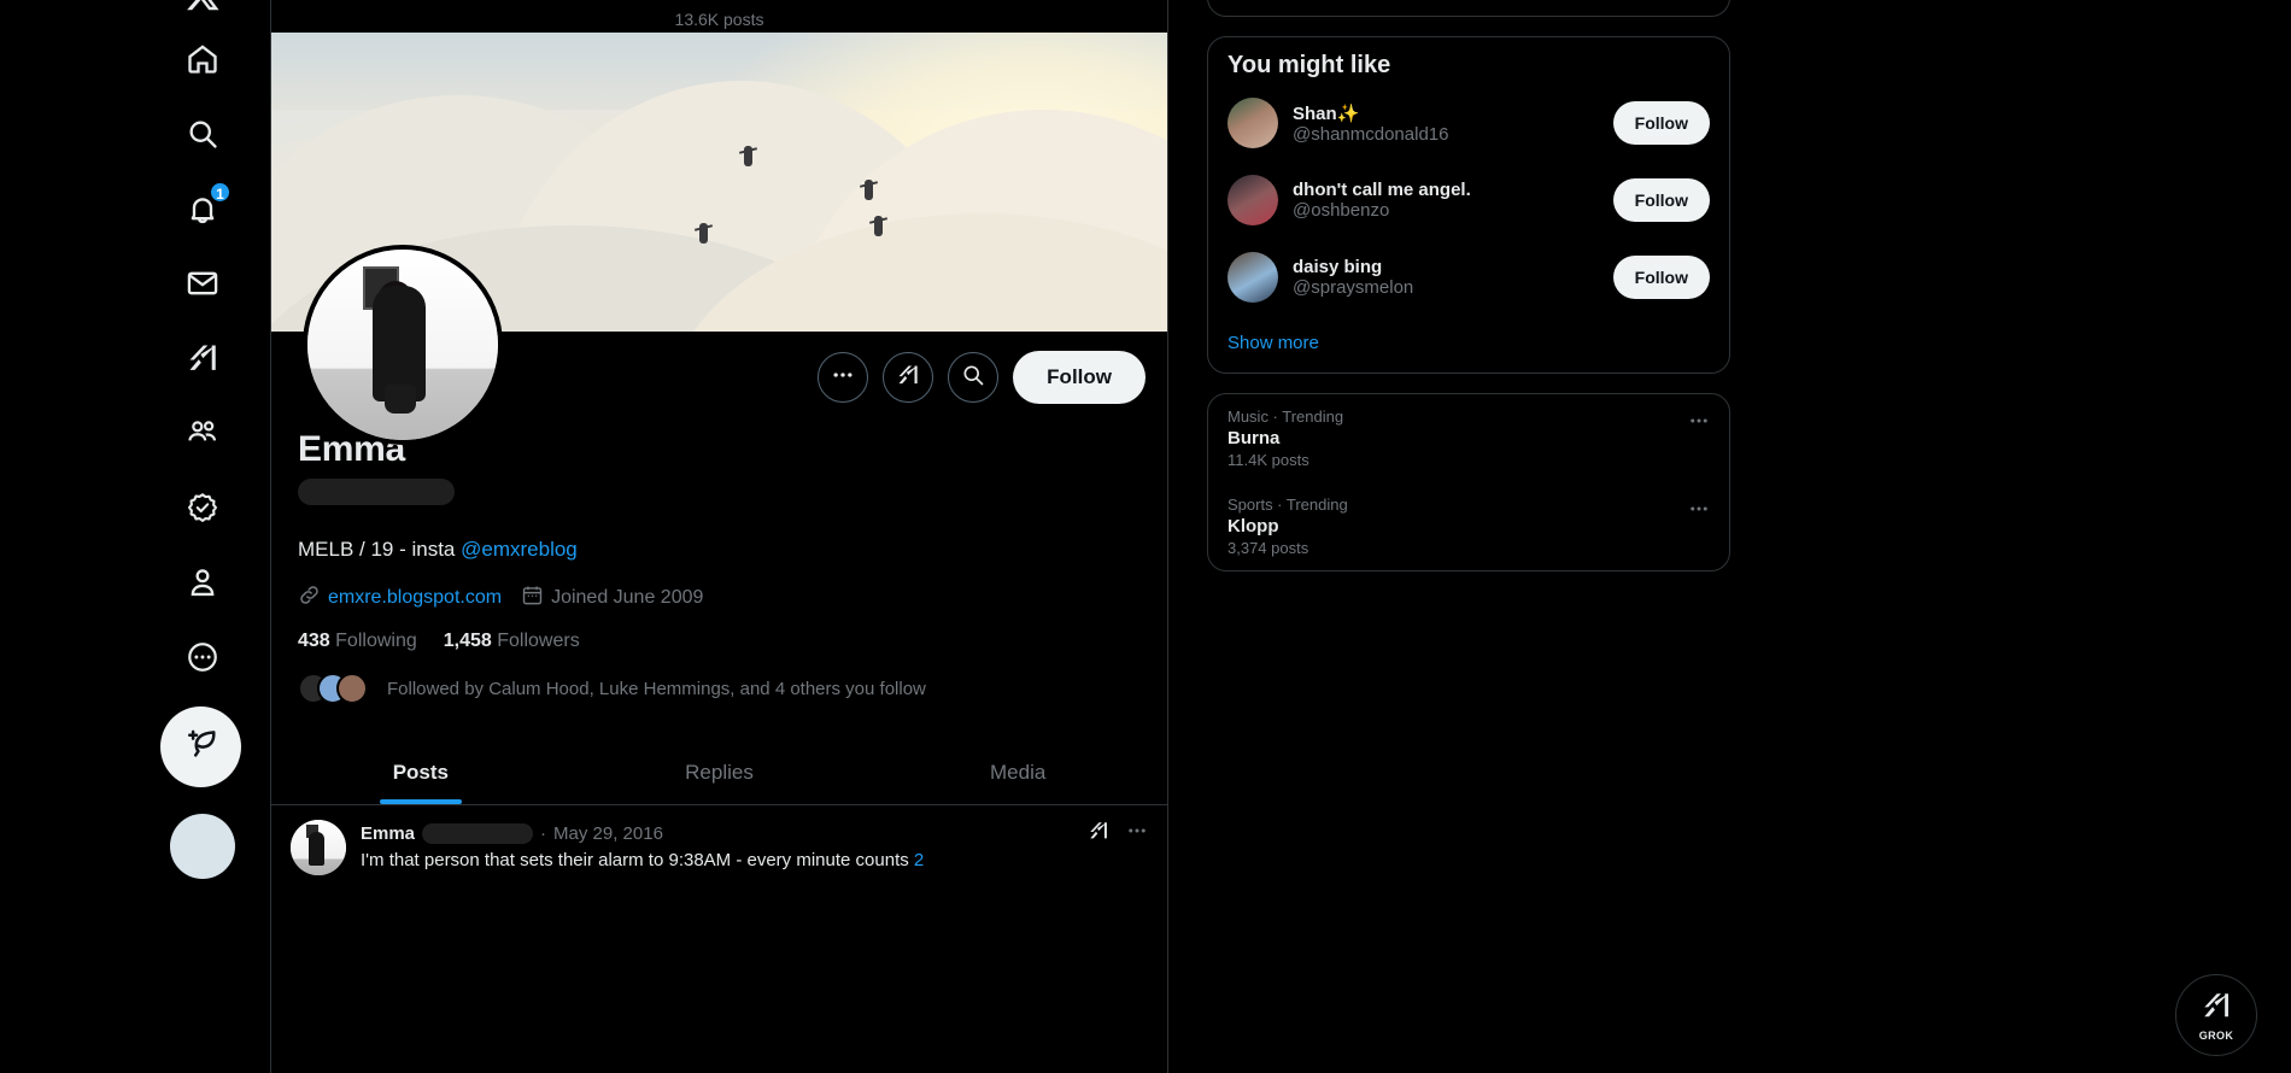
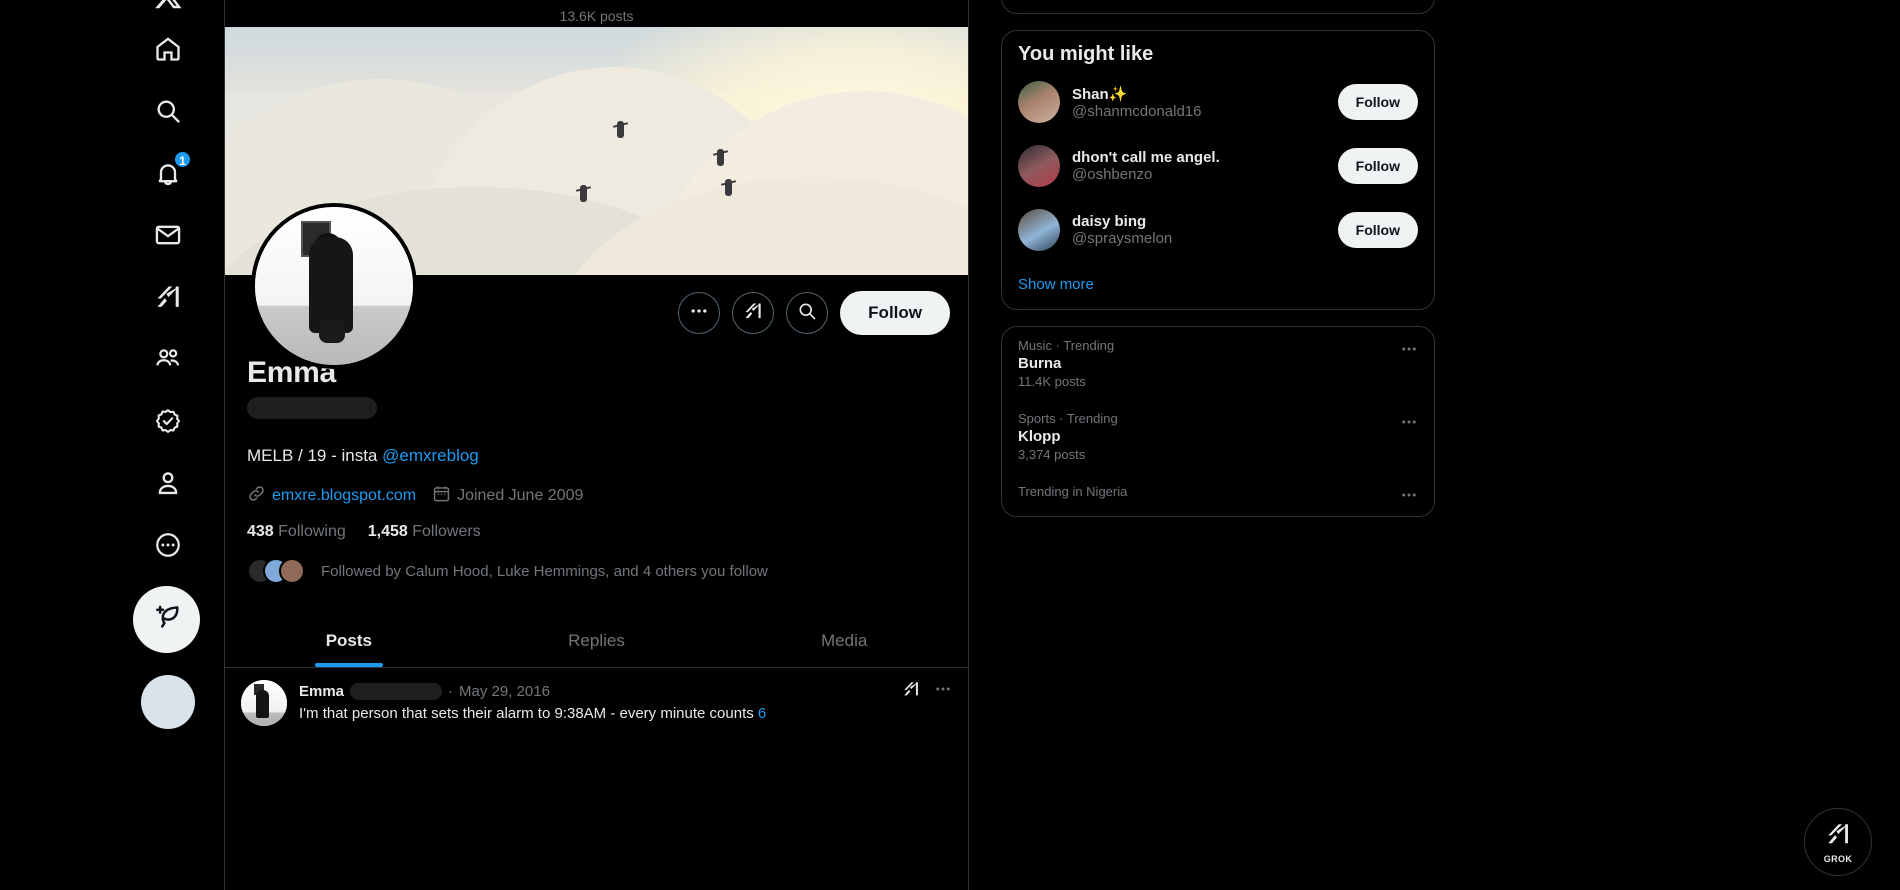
  1
  13.6K posts
  Follow
  Emma
  MELB / 19 - insta @emxreblog
  emxre.blogspot.com
  Joined June 2009
  438 Following
  1,458 Followers
  Followed by Calum Hood, Luke Hemmings, and 4 others you follow
  Posts
  Replies
  Media
  Emma
  ·
  May 29, 2016
- I'm that person that sets their alarm to 9:38AM - every minute counts 2
+ I'm that person that sets their alarm to 9:38AM - every minute counts 6
  You might like
  Shan✨
  @shanmcdonald16
  Follow
  dhon't call me angel.
  @oshbenzo
  Follow
  daisy bing
  @spraysmelon
  Follow
  Show more
  Music · Trending
  Burna
  11.4K posts
  Sports · Trending
  Klopp
  3,374 posts
+ Trending in Nigeria
  GROK
